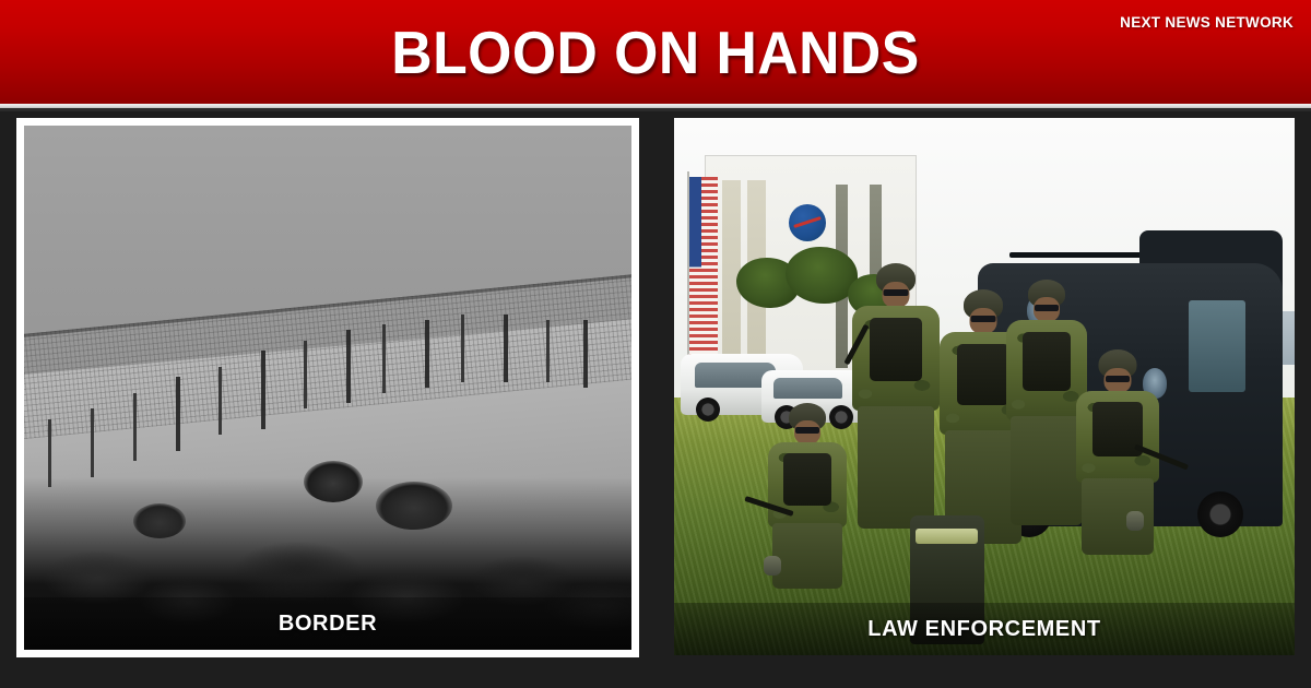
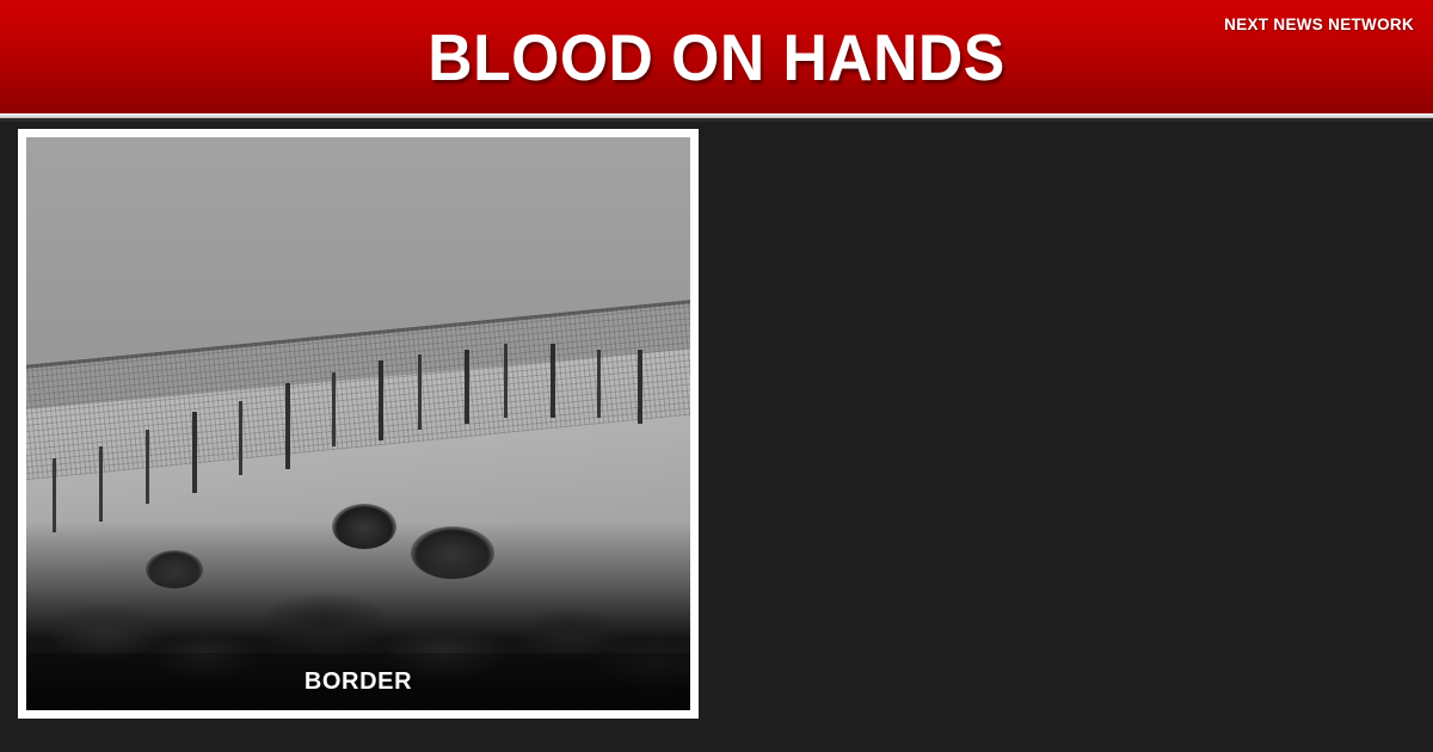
  BLOOD ON HANDS
  NEXT NEWS NETWORK
  BORDER
- LAW ENFORCEMENT
